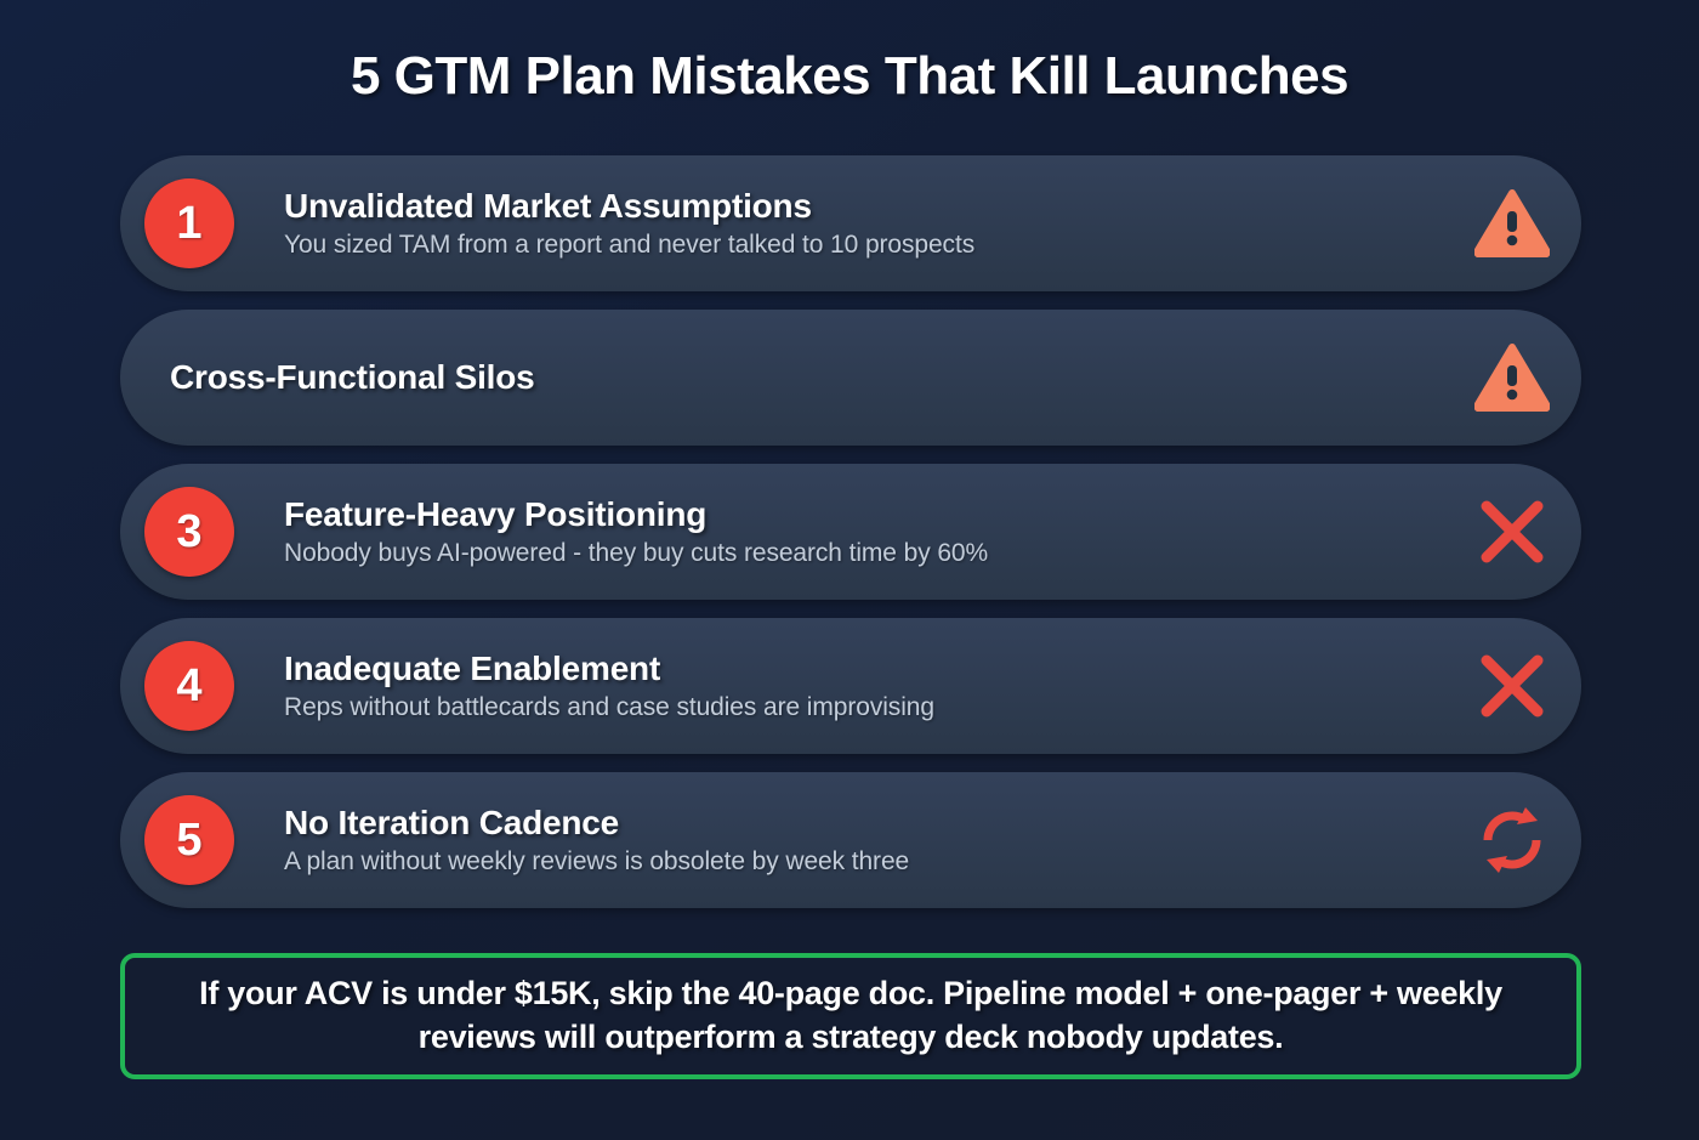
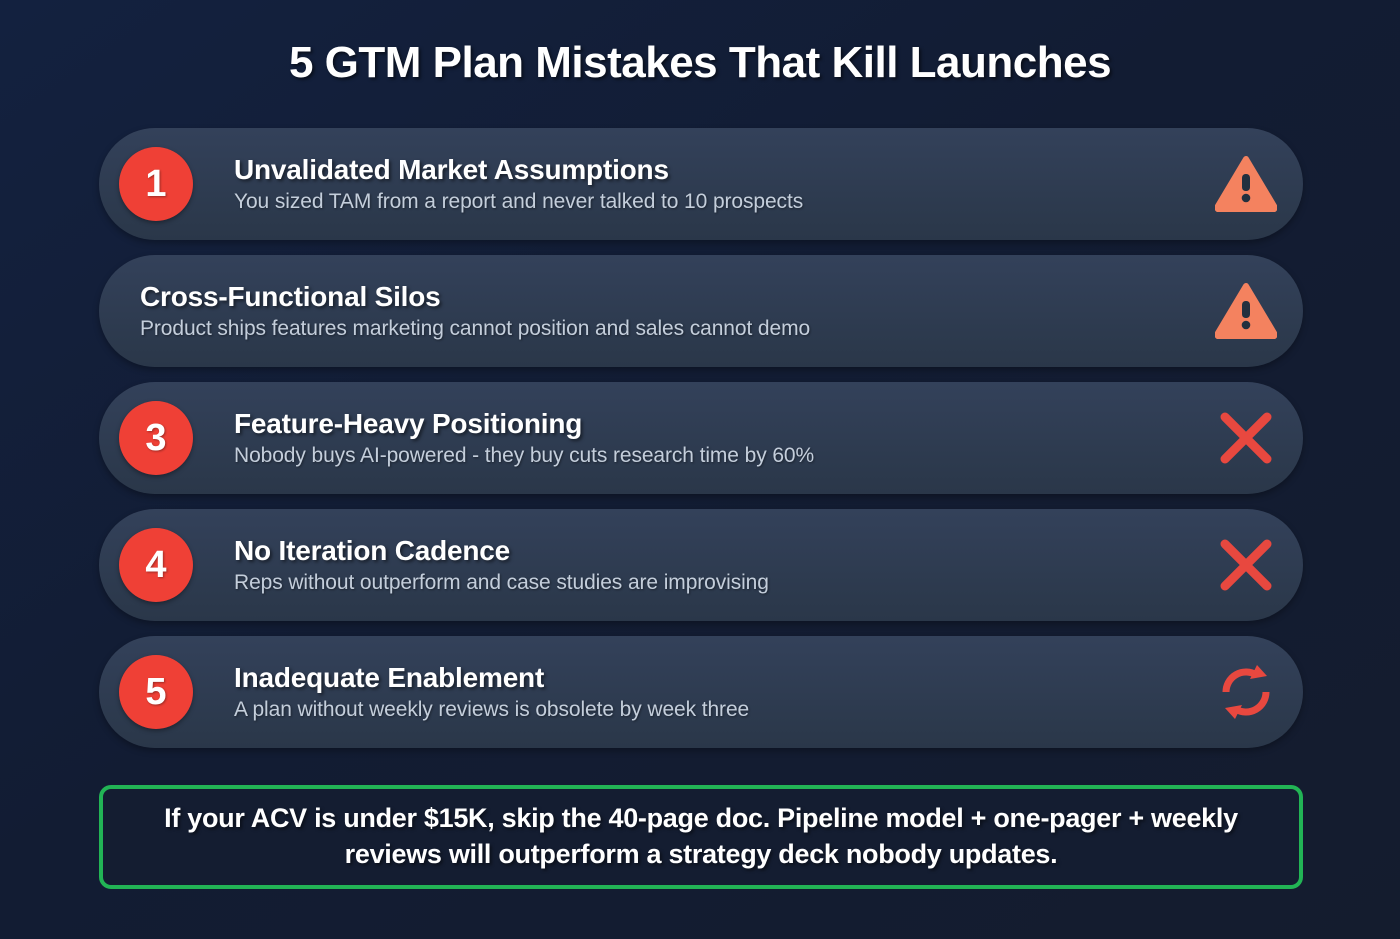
  5 GTM Plan Mistakes That Kill Launches
  1
  Unvalidated Market Assumptions
  You sized TAM from a report and never talked to 10 prospects
  Cross-Functional Silos
+ Product ships features marketing cannot position and sales cannot demo
  3
  Feature-Heavy Positioning
  Nobody buys AI-powered - they buy cuts research time by 60%
  4
- Inadequate Enablement
+ No Iteration Cadence
- Reps without battlecards and case studies are improvising
+ Reps without outperform and case studies are improvising
  5
- No Iteration Cadence
+ Inadequate Enablement
  A plan without weekly reviews is obsolete by week three
  If your ACV is under $15K, skip the 40-page doc. Pipeline model + one-pager + weekly reviews will outperform a strategy deck nobody updates.
